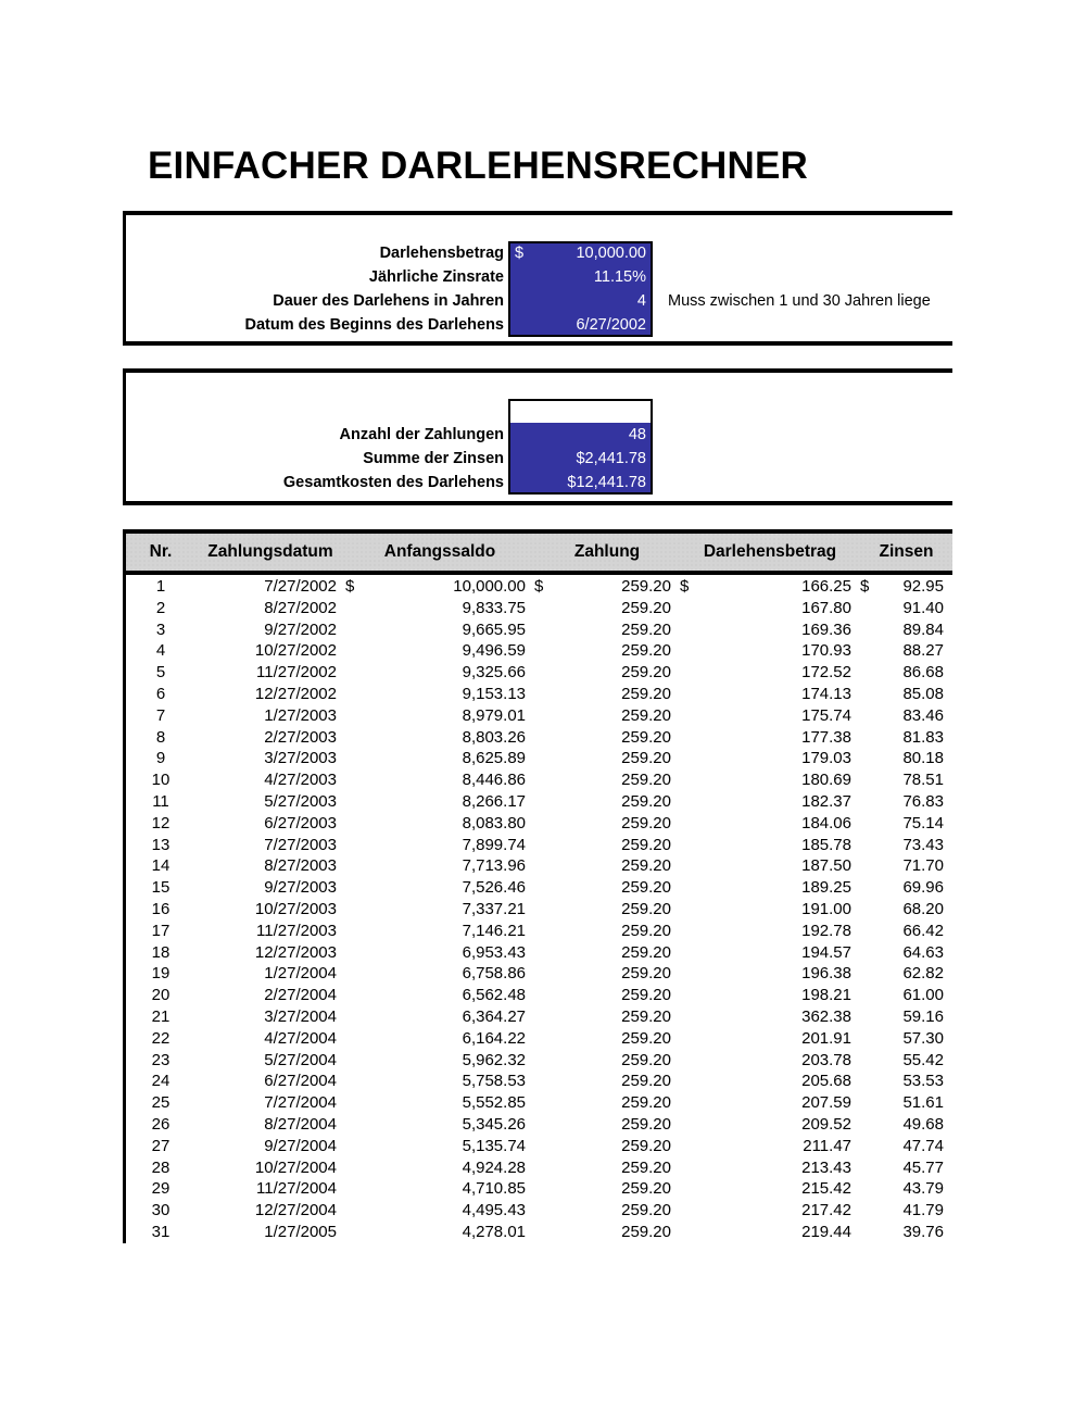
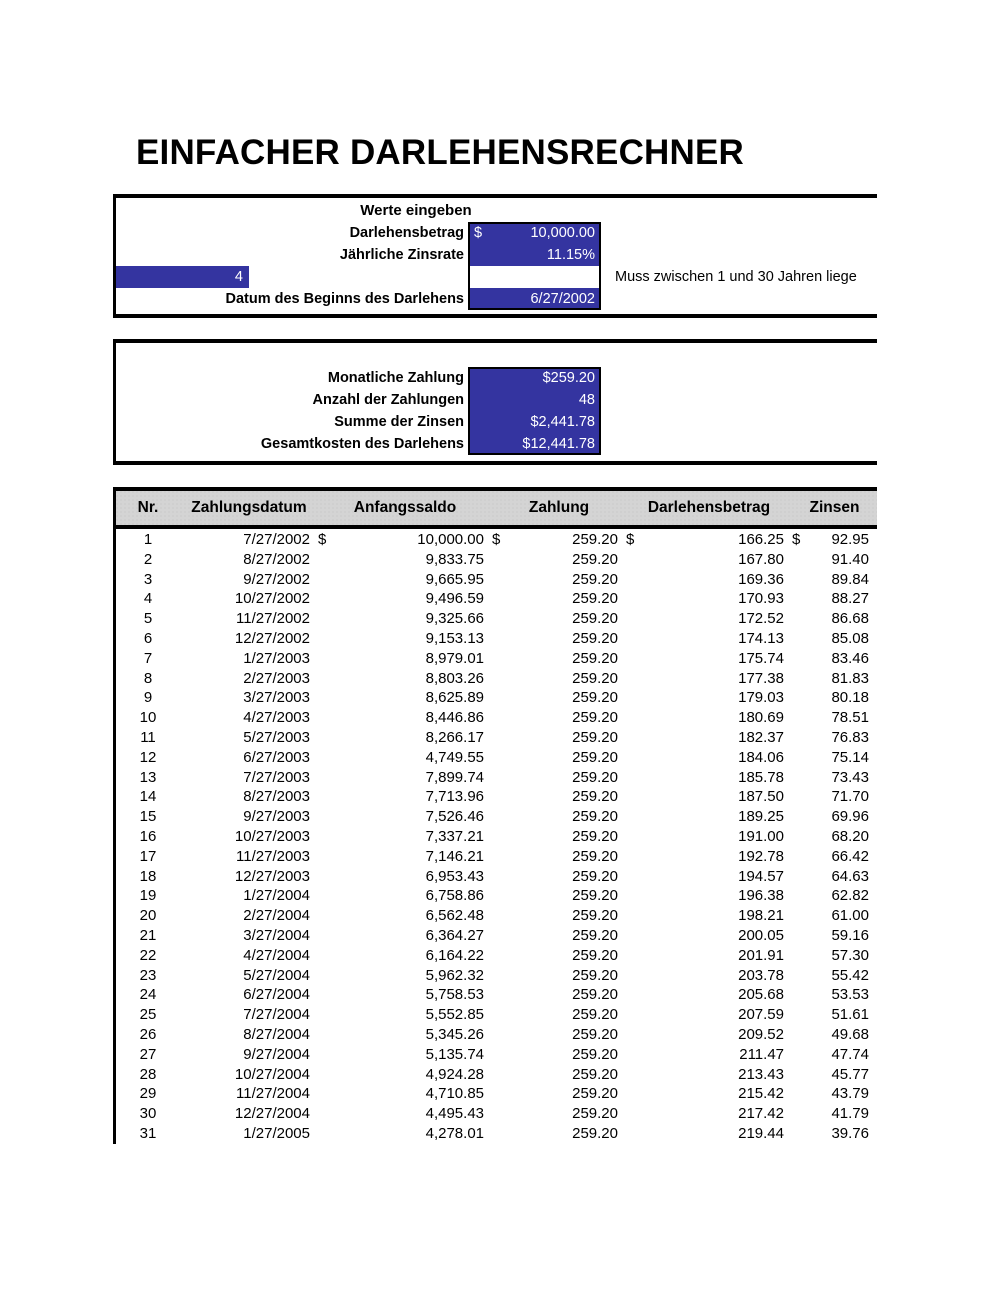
  EINFACHER DARLEHENSRECHNER
+ Werte eingeben
  Darlehensbetrag
  $
  10,000.00
  Jährliche Zinsrate
  11.15%
- Dauer des Darlehens in Jahren
  4
  Datum des Beginns des Darlehens
  6/27/2002
  Muss zwischen 1 und 30 Jahren liege
+ Monatliche Zahlung
+ $259.20
  Anzahl der Zahlungen
  48
  Summe der Zinsen
  $2,441.78
  Gesamtkosten des Darlehens
  $12,441.78
  Nr.
  Zahlungsdatum
  Anfangssaldo
  Zahlung
  Darlehensbetrag
  Zinsen
  1
  7/27/2002
  $
  10,000.00
  $
  259.20
  $
  166.25
  $
  92.95
  2
  8/27/2002
  9,833.75
  259.20
  167.80
  91.40
  3
  9/27/2002
  9,665.95
  259.20
  169.36
  89.84
  4
  10/27/2002
  9,496.59
  259.20
  170.93
  88.27
  5
  11/27/2002
  9,325.66
  259.20
  172.52
  86.68
  6
  12/27/2002
  9,153.13
  259.20
  174.13
  85.08
  7
  1/27/2003
  8,979.01
  259.20
  175.74
  83.46
  8
  2/27/2003
  8,803.26
  259.20
  177.38
  81.83
  9
  3/27/2003
  8,625.89
  259.20
  179.03
  80.18
  10
  4/27/2003
  8,446.86
  259.20
  180.69
  78.51
  11
  5/27/2003
  8,266.17
  259.20
  182.37
  76.83
  12
  6/27/2003
- 8,083.80
+ 4,749.55
  259.20
  184.06
  75.14
  13
  7/27/2003
  7,899.74
  259.20
  185.78
  73.43
  14
  8/27/2003
  7,713.96
  259.20
  187.50
  71.70
  15
  9/27/2003
  7,526.46
  259.20
  189.25
  69.96
  16
  10/27/2003
  7,337.21
  259.20
  191.00
  68.20
  17
  11/27/2003
  7,146.21
  259.20
  192.78
  66.42
  18
  12/27/2003
  6,953.43
  259.20
  194.57
  64.63
  19
  1/27/2004
  6,758.86
  259.20
  196.38
  62.82
  20
  2/27/2004
  6,562.48
  259.20
  198.21
  61.00
  21
  3/27/2004
  6,364.27
  259.20
- 362.38
+ 200.05
  59.16
  22
  4/27/2004
  6,164.22
  259.20
  201.91
  57.30
  23
  5/27/2004
  5,962.32
  259.20
  203.78
  55.42
  24
  6/27/2004
  5,758.53
  259.20
  205.68
  53.53
  25
  7/27/2004
  5,552.85
  259.20
  207.59
  51.61
  26
  8/27/2004
  5,345.26
  259.20
  209.52
  49.68
  27
  9/27/2004
  5,135.74
  259.20
  211.47
  47.74
  28
  10/27/2004
  4,924.28
  259.20
  213.43
  45.77
  29
  11/27/2004
  4,710.85
  259.20
  215.42
  43.79
  30
  12/27/2004
  4,495.43
  259.20
  217.42
  41.79
  31
  1/27/2005
  4,278.01
  259.20
  219.44
  39.76
